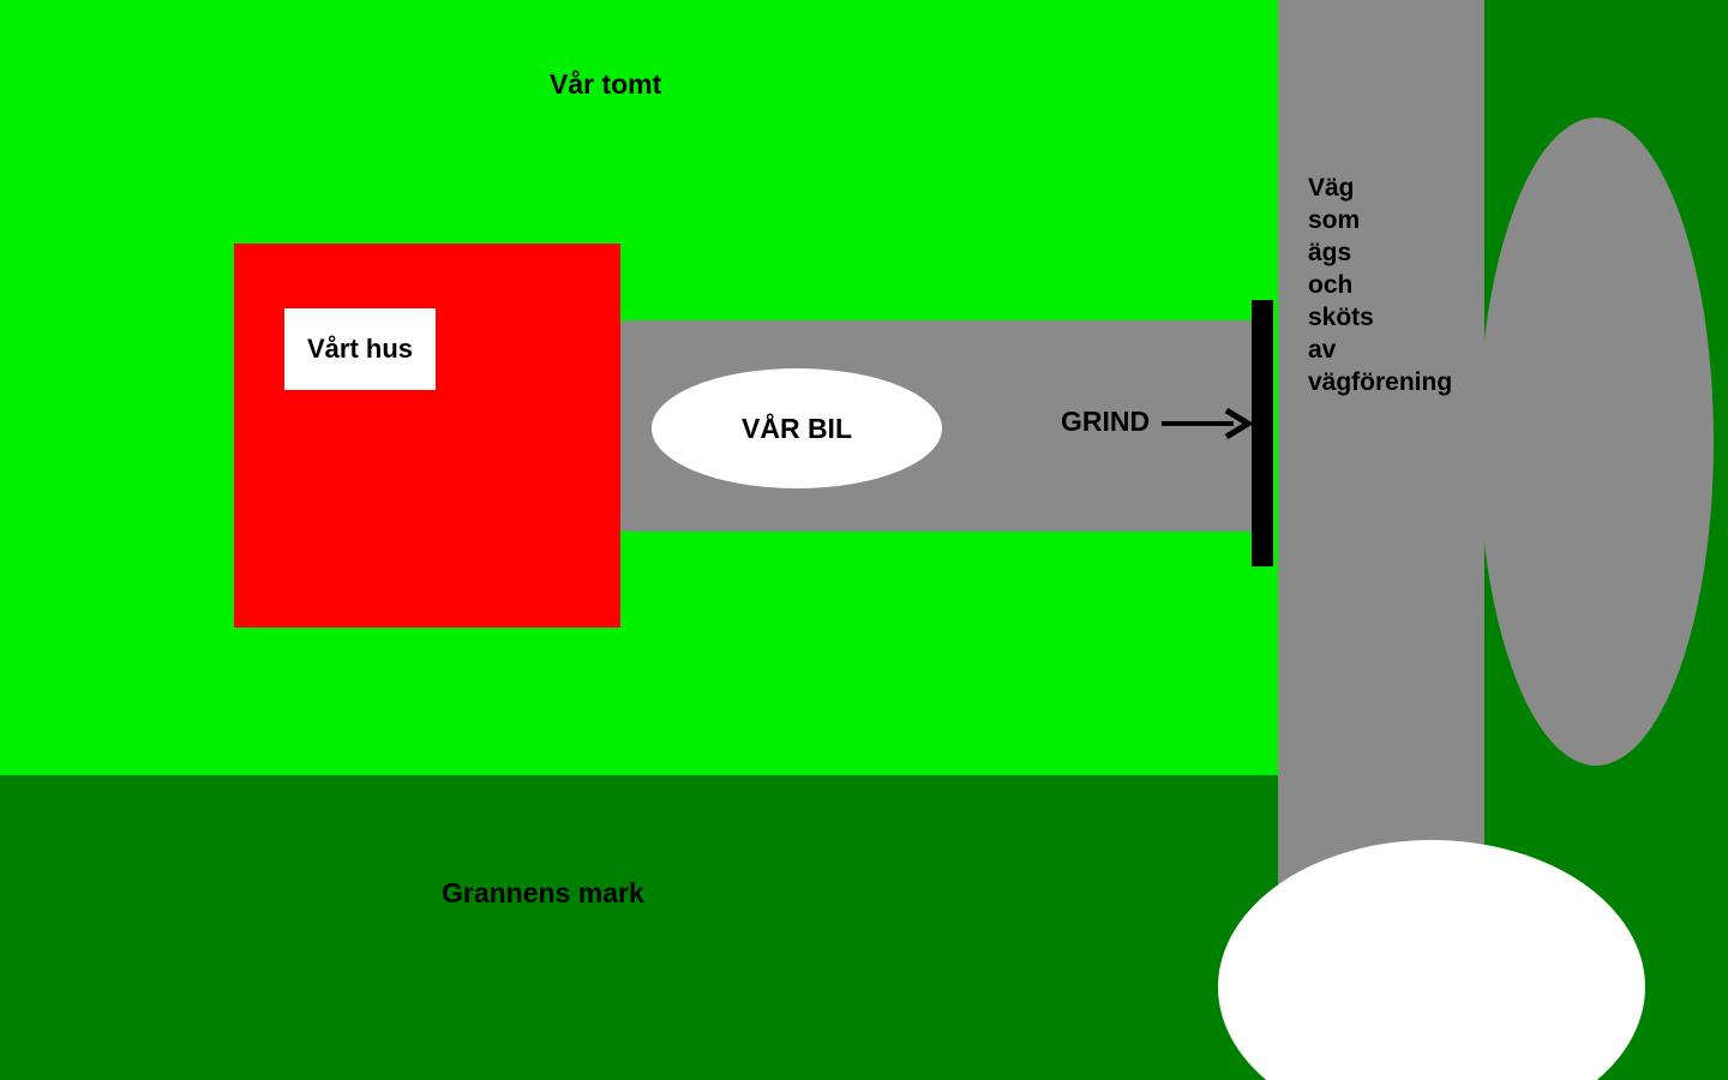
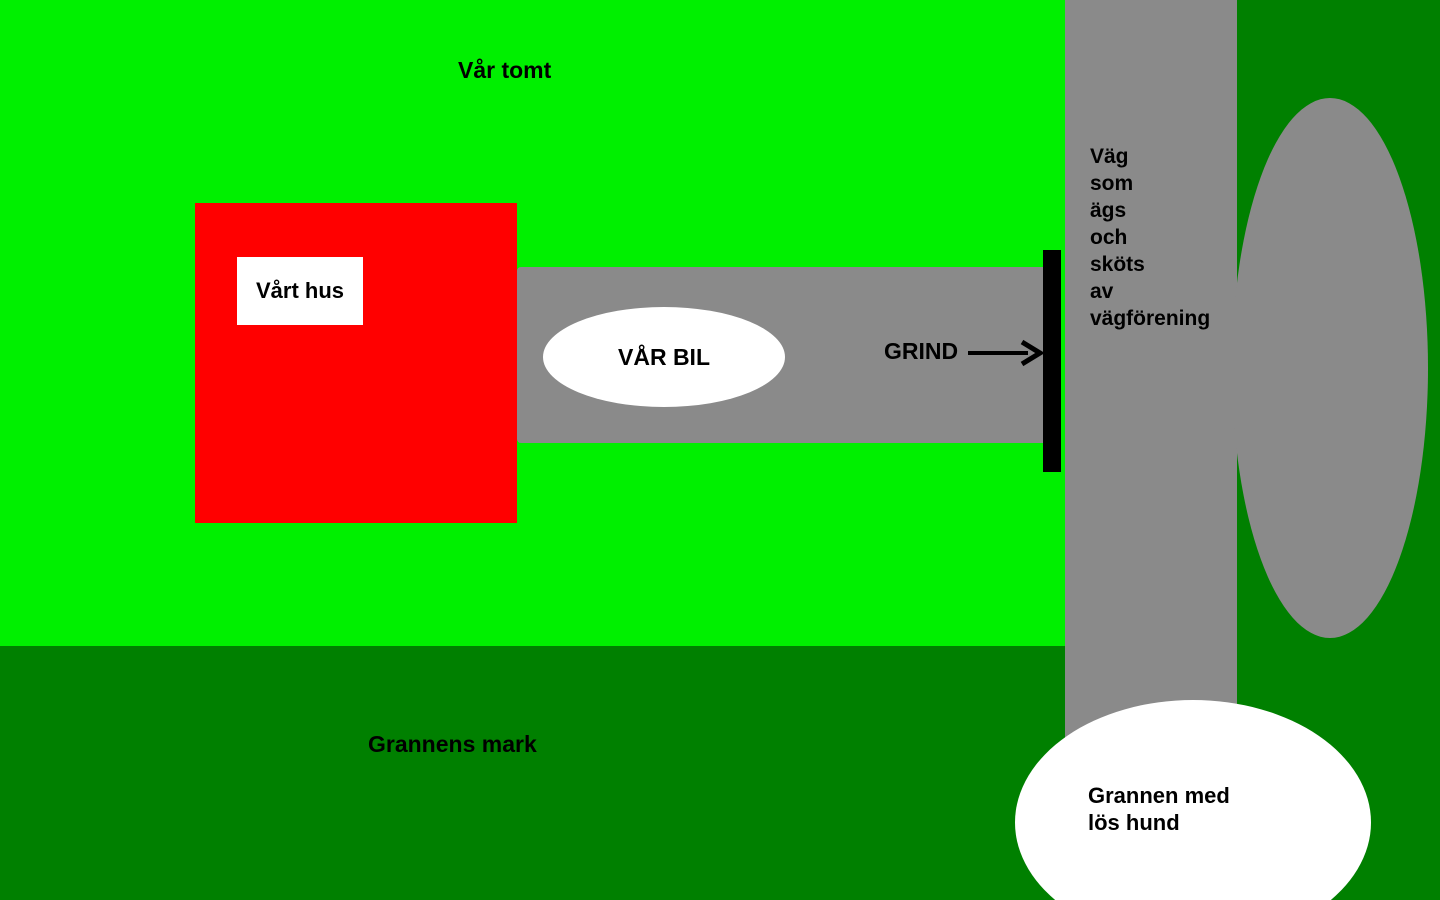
  Vårt hus
  VÅR BIL
  GRIND
  Väg
  som
  ägs
  och
  sköts
  av
  vägförening
  Grannens mark
+ Grannen med
+ lös hund
  Vår tomt
